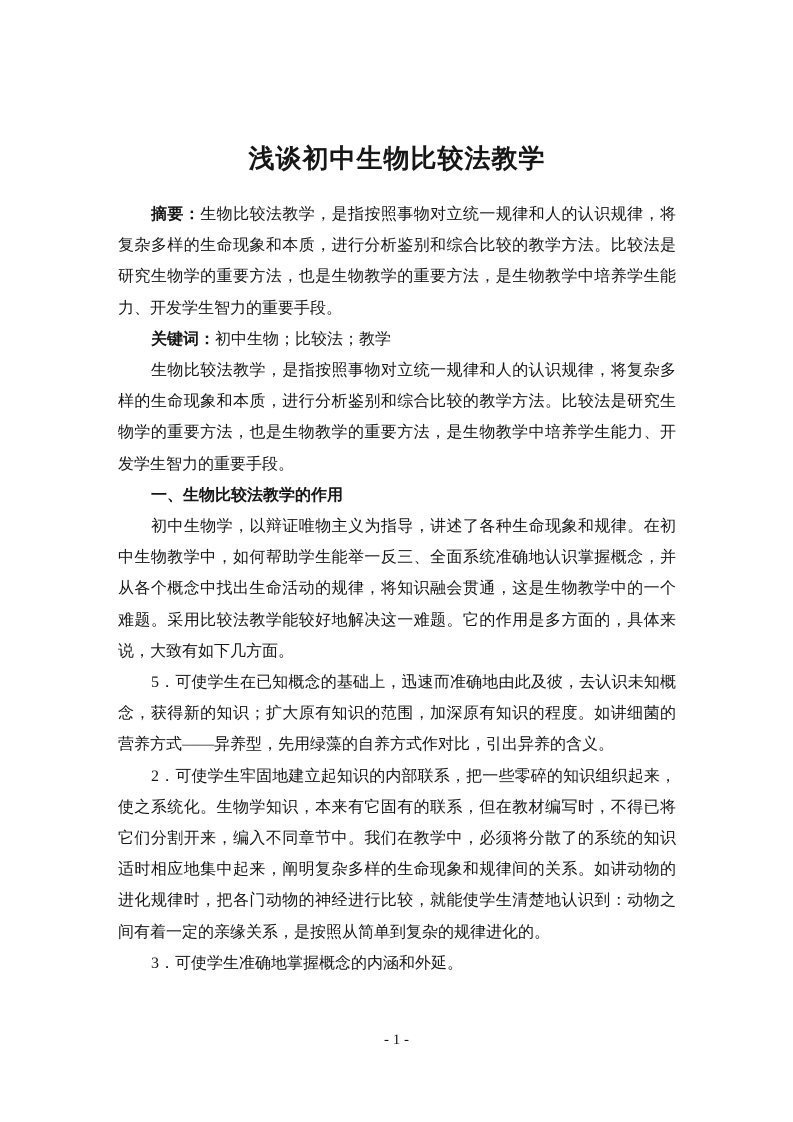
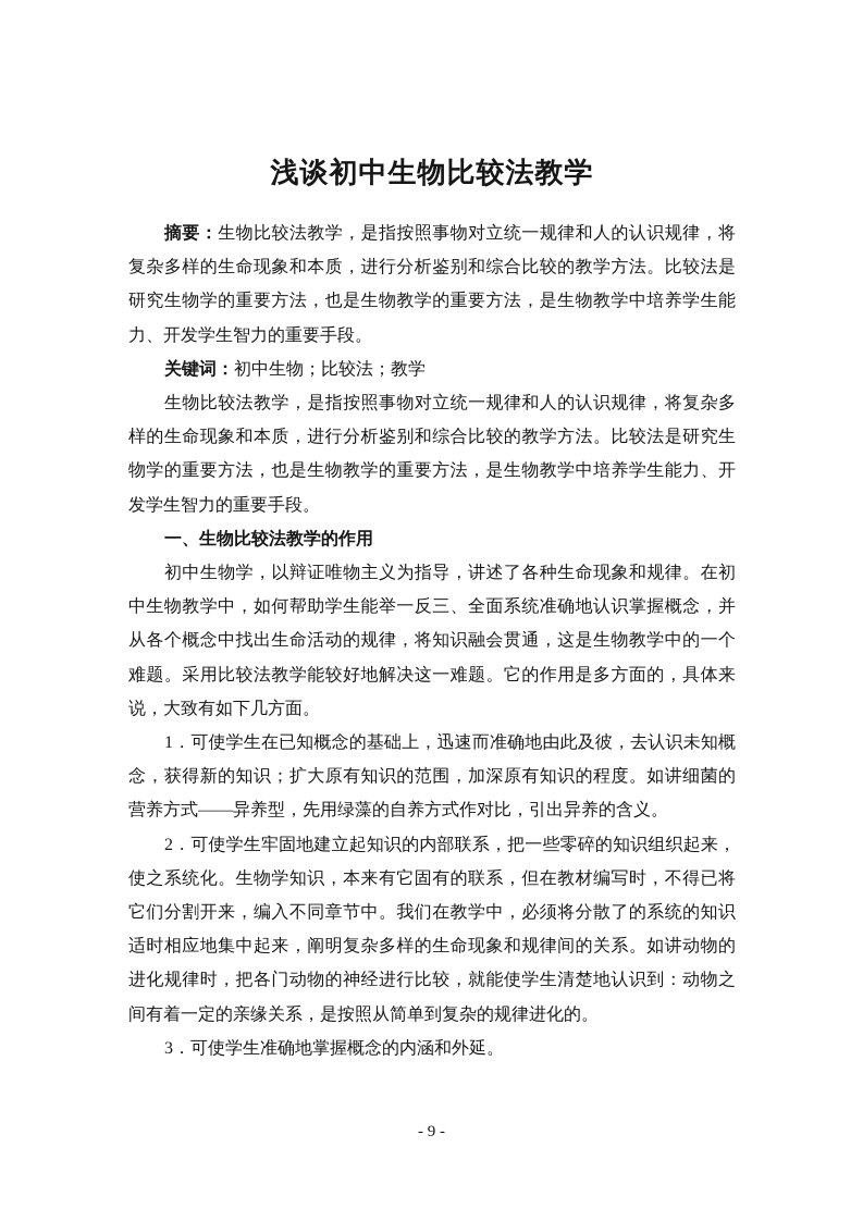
  浅谈初中生物比较法教学
  摘要：生物比较法教学，是指按照事物对立统一规律和人的认识规律，将复杂多样的生命现象和本质，进行分析鉴别和综合比较的教学方法。比较法是研究生物学的重要方法，也是生物教学的重要方法，是生物教学中培养学生能力、开发学生智力的重要手段。
  关键词：初中生物；比较法；教学
  生物比较法教学，是指按照事物对立统一规律和人的认识规律，将复杂多样的生命现象和本质，进行分析鉴别和综合比较的教学方法。比较法是研究生物学的重要方法，也是生物教学的重要方法，是生物教学中培养学生能力、开发学生智力的重要手段。
  一、生物比较法教学的作用
  初中生物学，以辩证唯物主义为指导，讲述了各种生命现象和规律。在初中生物教学中，如何帮助学生能举一反三、全面系统准确地认识掌握概念，并从各个概念中找出生命活动的规律，将知识融会贯通，这是生物教学中的一个难题。采用比较法教学能较好地解决这一难题。它的作用是多方面的，具体来说，大致有如下几方面。
- 5．可使学生在已知概念的基础上，迅速而准确地由此及彼，去认识未知概念，获得新的知识；扩大原有知识的范围，加深原有知识的程度。如讲细菌的营养方式——异养型，先用绿藻的自养方式作对比，引出异养的含义。
+ 1．可使学生在已知概念的基础上，迅速而准确地由此及彼，去认识未知概念，获得新的知识；扩大原有知识的范围，加深原有知识的程度。如讲细菌的营养方式——异养型，先用绿藻的自养方式作对比，引出异养的含义。
  2．可使学生牢固地建立起知识的内部联系，把一些零碎的知识组织起来，使之系统化。生物学知识，本来有它固有的联系，但在教材编写时，不得已将它们分割开来，编入不同章节中。我们在教学中，必须将分散了的系统的知识适时相应地集中起来，阐明复杂多样的生命现象和规律间的关系。如讲动物的进化规律时，把各门动物的神经进行比较，就能使学生清楚地认识到：动物之间有着一定的亲缘关系，是按照从简单到复杂的规律进化的。
  3．可使学生准确地掌握概念的内涵和外延。
- - 1 -
+ - 9 -
